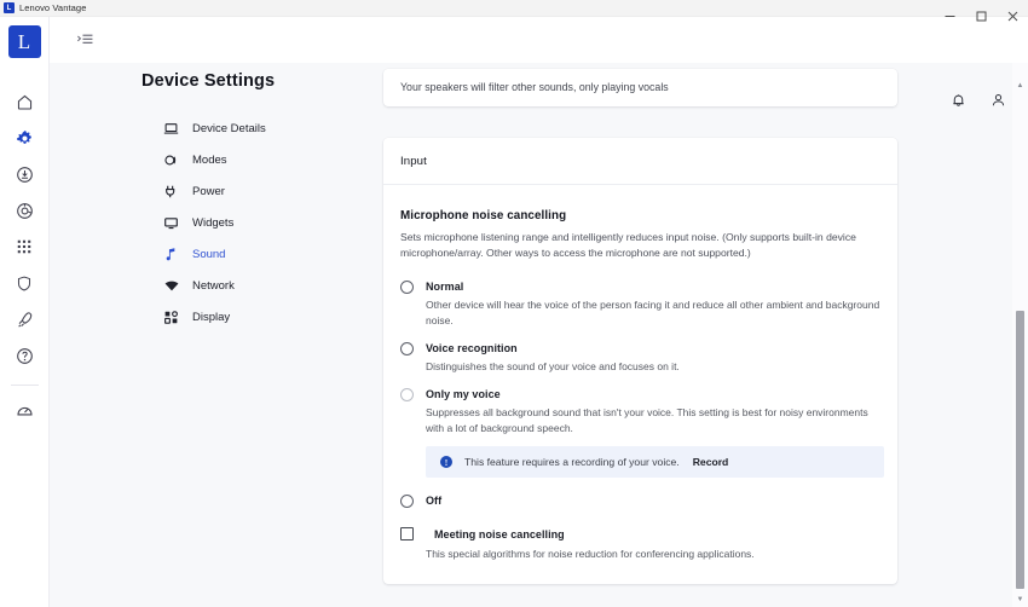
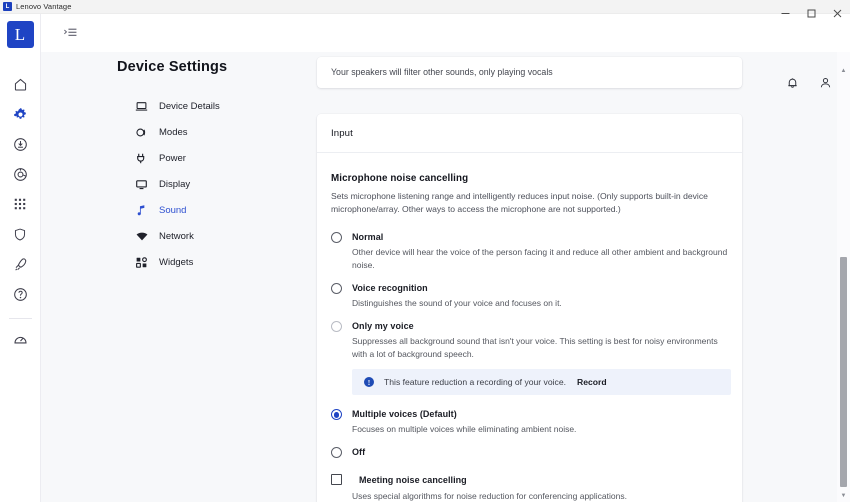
  Lenovo Vantage
  L
  Device Settings
  Device Details
  Modes
  Power
- Widgets
+ Display
  Sound
  Network
- Display
+ Widgets
  Your speakers will filter other sounds, only playing vocals
  Input
  Microphone noise cancelling
  Sets microphone listening range and intelligently reduces input noise. (Only supports built-in device microphone/array. Other ways to access the microphone are not supported.)
  Normal
  Other device will hear the voice of the person facing it and reduce all other ambient and background noise.
  Voice recognition
  Distinguishes the sound of your voice and focuses on it.
  Only my voice
  Suppresses all background sound that isn't your voice. This setting is best for noisy environments with a lot of background speech.
  !
- This feature requires a recording of your voice.
+ This feature reduction a recording of your voice.
  Record
+ Multiple voices (Default)
+ Focuses on multiple voices while eliminating ambient noise.
  Off
  Meeting noise cancelling
- This special algorithms for noise reduction for conferencing applications.
+ Uses special algorithms for noise reduction for conferencing applications.
